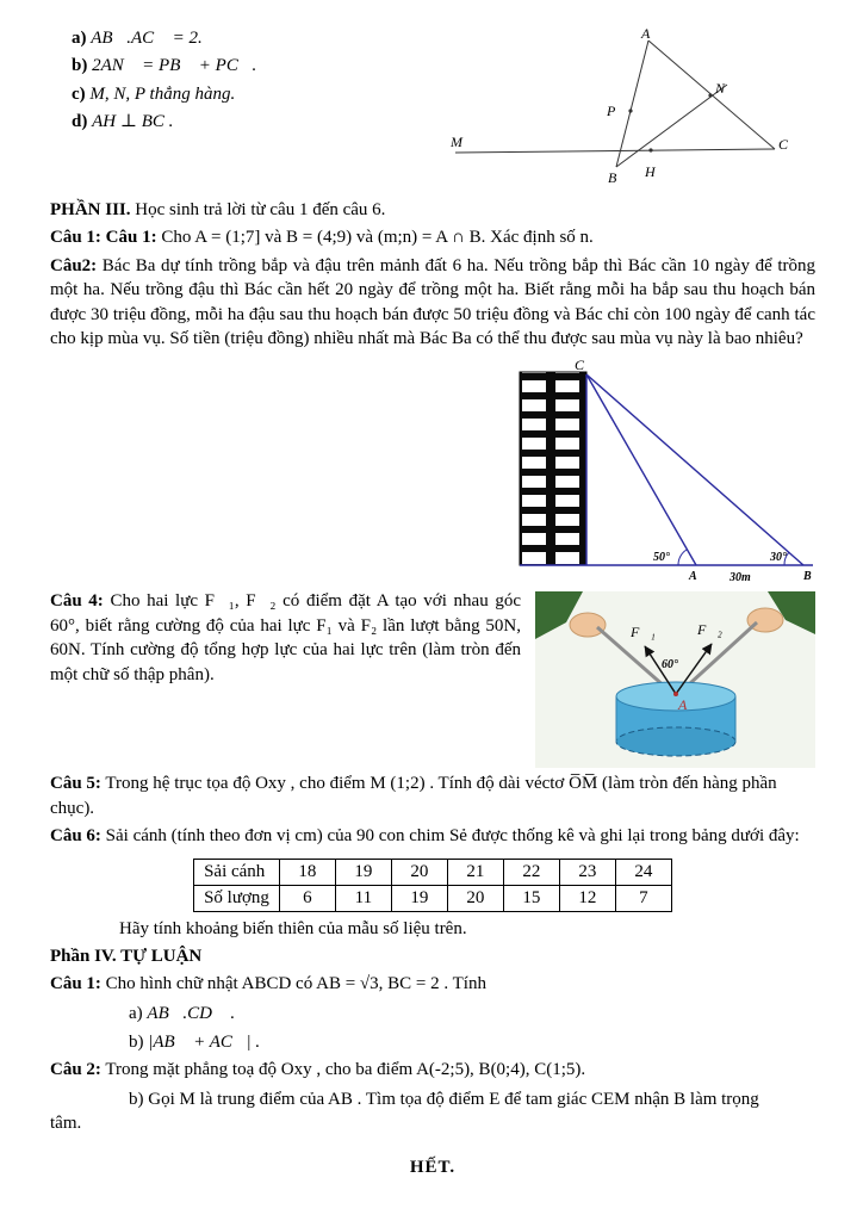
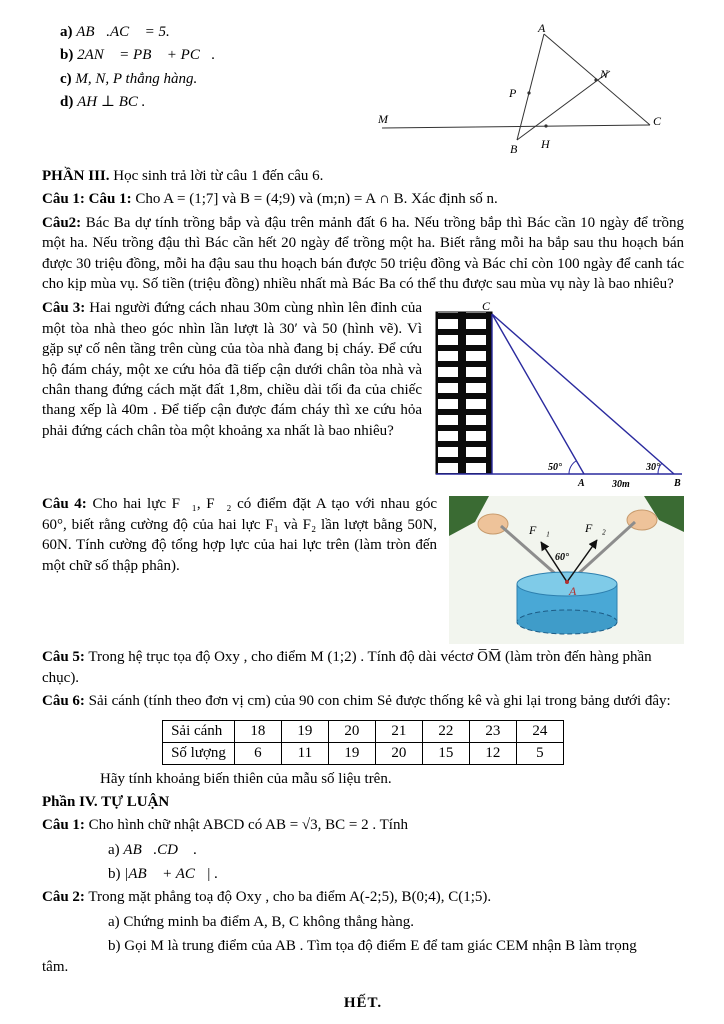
- a) AB⃗.AC⃗ = 2.
+ a) AB⃗.AC⃗ = 5.
  b) 2AN⃗ = PB⃗ + PC⃗.
  c) M, N, P thẳng hàng.
  d) AH ⊥ BC .
  A
  N
  P
  M
  B
  H
  C
  PHẦN III. Học sinh trả lời từ câu 1 đến câu 6.
  Câu 1: Câu 1: Cho A = (1;7] và B = (4;9) và (m;n) = A ∩ B. Xác định số n.
  Câu2: Bác Ba dự tính trồng bắp và đậu trên mảnh đất 6 ha. Nếu trồng bắp thì Bác cần 10 ngày để trồng một ha. Nếu trồng đậu thì Bác cần hết 20 ngày để trồng một ha. Biết rằng mỗi ha bắp sau thu hoạch bán được 30 triệu đồng, mỗi ha đậu sau thu hoạch bán được 50 triệu đồng và Bác chỉ còn 100 ngày để canh tác cho kịp mùa vụ. Số tiền (triệu đồng) nhiều nhất mà Bác Ba có thể thu được sau mùa vụ này là bao nhiêu?
  C
  50°
  30°
  A
  B
  30m
+ Câu 3: Hai người đứng cách nhau 30m cùng nhìn lên đỉnh của một tòa nhà theo góc nhìn lần lượt là 30′ và 50 (hình vẽ). Vì gặp sự cố nên tầng trên cùng của tòa nhà đang bị cháy. Để cứu hộ đám cháy, một xe cứu hỏa đã tiếp cận dưới chân tòa nhà và chân thang đứng cách mặt đất 1,8m, chiều dài tối đa của chiếc thang xếp là 40m . Để tiếp cận được đám cháy thì xe cứu hỏa phải đứng cách chân tòa một khoảng xa nhất là bao nhiêu?
  F⃗₁
  F⃗₂
  60°
  A
  Câu 4: Cho hai lực F⃗₁, F⃗₂ có điểm đặt A tạo với nhau góc 60°, biết rằng cường độ của hai lực F₁ và F₂ lần lượt bằng 50N, 60N. Tính cường độ tổng hợp lực của hai lực trên (làm tròn đến một chữ số thập phân).
  Câu 5: Trong hệ trục tọa độ Oxy , cho điểm M (1;2) . Tính độ dài véctơ O̅M̅ (làm tròn đến hàng phần chục).
  Câu 6: Sải cánh (tính theo đơn vị cm) của 90 con chim Sẻ được thống kê và ghi lại trong bảng dưới đây:
  Sải cánh	18	19	20	21	22	23	24
- Số lượng	6	11	19	20	15	12	7
+ Số lượng	6	11	19	20	15	12	5
  Hãy tính khoảng biến thiên của mẫu số liệu trên.
  Phần IV. TỰ LUẬN
  Câu 1: Cho hình chữ nhật ABCD có AB = √3, BC = 2 . Tính
  a) AB⃗.CD⃗ .
  b) |AB⃗ + AC⃗| .
  Câu 2: Trong mặt phẳng toạ độ Oxy , cho ba điểm A(-2;5), B(0;4), C(1;5).
+ a) Chứng minh ba điểm A, B, C không thẳng hàng.
  b) Gọi M là trung điểm của AB . Tìm tọa độ điểm E để tam giác CEM nhận B làm trọng
  tâm.
  HẾT.
